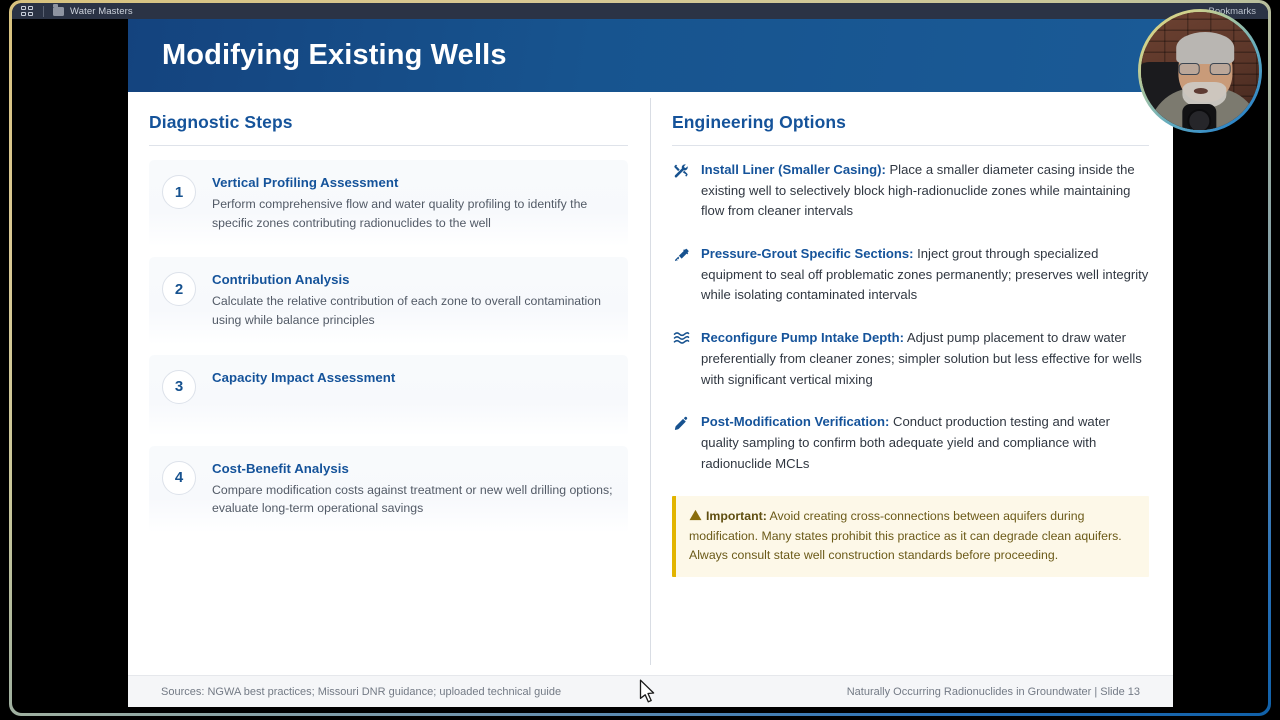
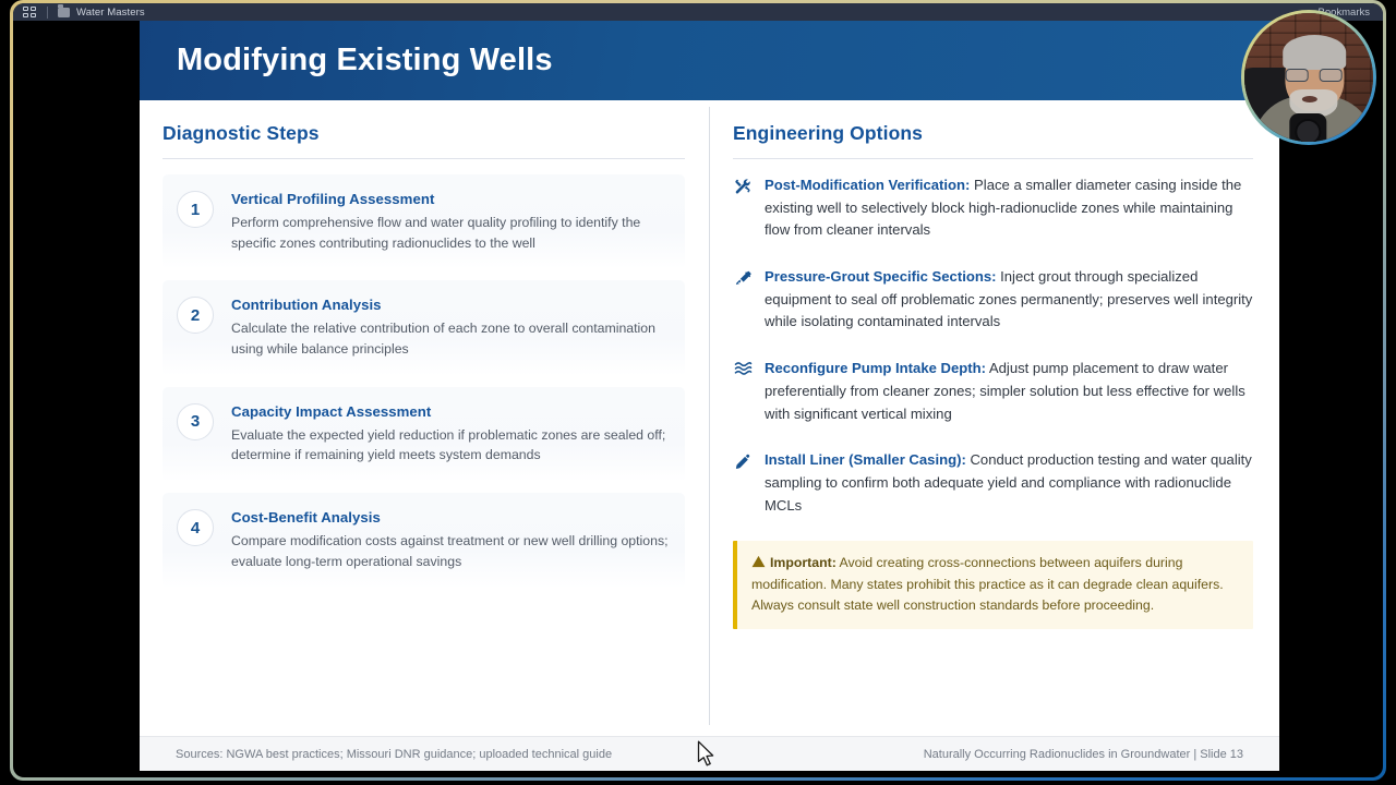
  Water Masters
  okmarks
  Modifying Existing Wells
  Diagnostic Steps
  1
  Vertical Profiling Assessment
  Perform comprehensive flow and water quality profiling to identify the specific zones contributing radionuclides to the well
  2
  Contribution Analysis
  Calculate the relative contribution of each zone to overall contamination using while balance principles
  3
  Capacity Impact Assessment
+ Evaluate the expected yield reduction if problematic zones are sealed off; determine if remaining yield meets system demands
  4
  Cost-Benefit Analysis
  Compare modification costs against treatment or new well drilling options; evaluate long-term operational savings
  Engineering Options
- Install Liner (Smaller Casing): Place a smaller diameter casing inside the existing well to selectively block high-radionuclide zones while maintaining flow from cleaner intervals
+ Post-Modification Verification: Place a smaller diameter casing inside the existing well to selectively block high-radionuclide zones while maintaining flow from cleaner intervals
  Pressure-Grout Specific Sections: Inject grout through specialized equipment to seal off problematic zones permanently; preserves well integrity while isolating contaminated intervals
  Reconfigure Pump Intake Depth: Adjust pump placement to draw water preferentially from cleaner zones; simpler solution but less effective for wells with significant vertical mixing
- Post-Modification Verification: Conduct production testing and water quality sampling to confirm both adequate yield and compliance with radionuclide MCLs
+ Install Liner (Smaller Casing): Conduct production testing and water quality sampling to confirm both adequate yield and compliance with radionuclide MCLs
  Important: Avoid creating cross-connections between aquifers during modification. Many states prohibit this practice as it can degrade clean aquifers. Always consult state well construction standards before proceeding.
  Sources: NGWA best practices; Missouri DNR guidance; uploaded technical guide
  Naturally Occurring Radionuclides in Groundwater | Slide 13
